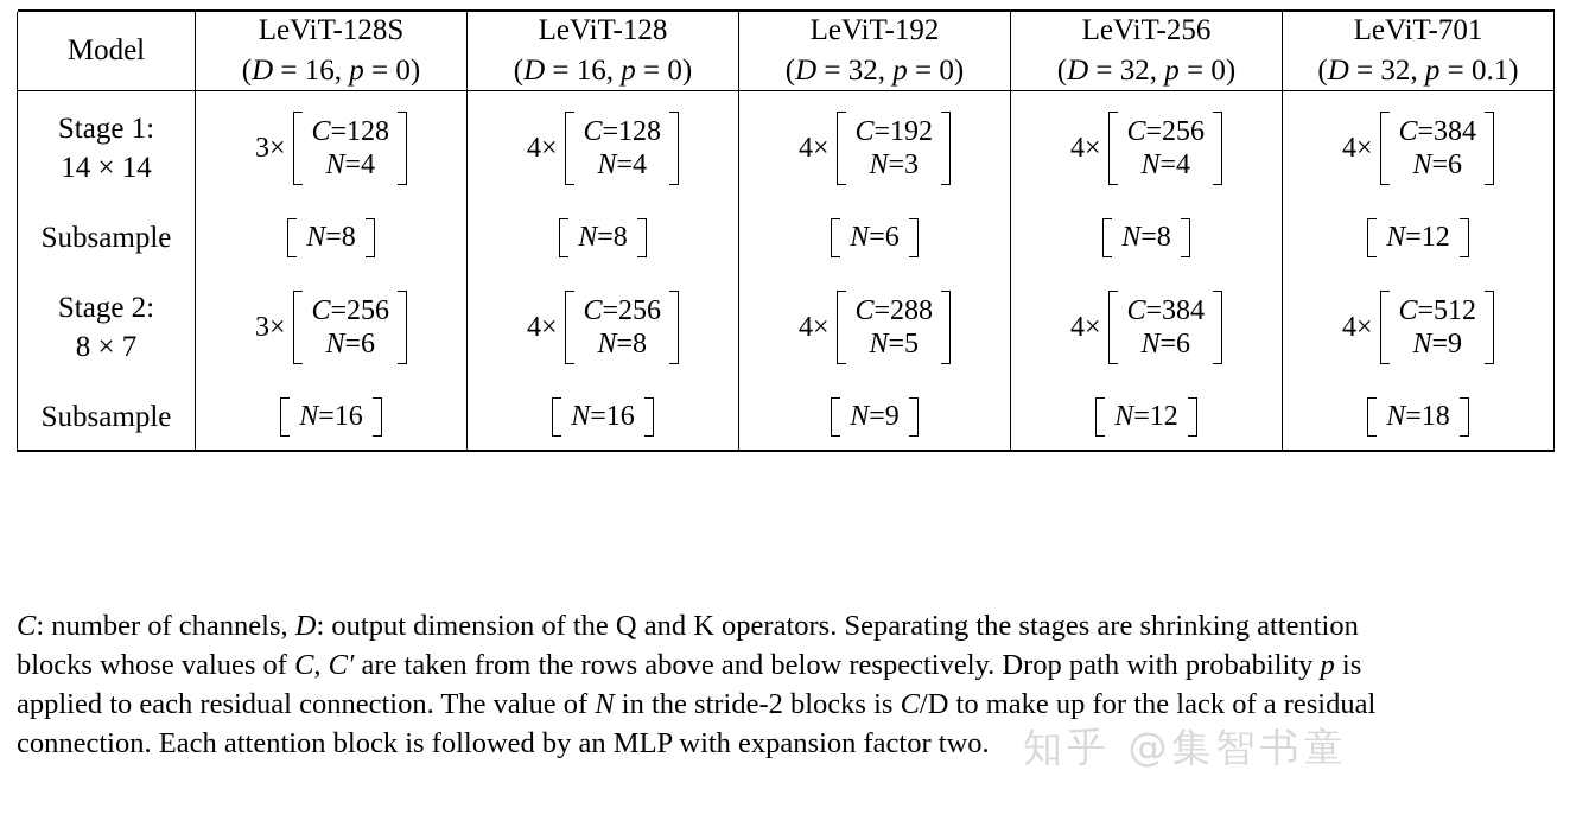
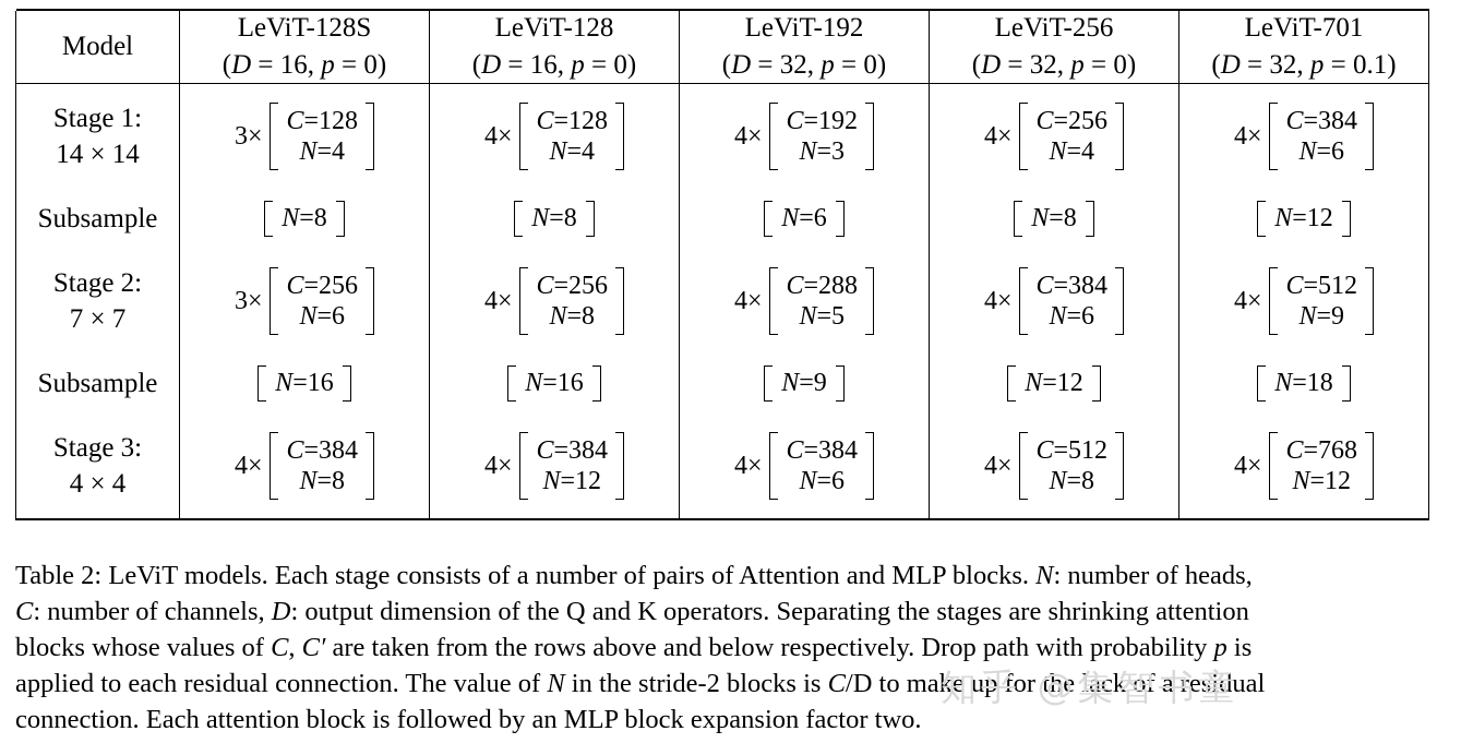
  Model	LeViT-128S(D = 16, p = 0)	LeViT-128(D = 16, p = 0)	LeViT-192(D = 32, p = 0)	LeViT-256(D = 32, p = 0)	LeViT-701(D = 32, p = 0.1)
  Stage 1:14 × 14	3×C=128N=4	4×C=128N=4	4×C=192N=3	4×C=256N=4	4×C=384N=6
  Subsample	N=8	N=8	N=6	N=8	N=12
- Stage 2:8 × 7	3×C=256N=6	4×C=256N=8	4×C=288N=5	4×C=384N=6	4×C=512N=9
+ Stage 2:7 × 7	3×C=256N=6	4×C=256N=8	4×C=288N=5	4×C=384N=6	4×C=512N=9
  Subsample	N=16	N=16	N=9	N=12	N=18
+ Stage 3:4 × 4	4×C=384N=8	4×C=384N=12	4×C=384N=6	4×C=512N=8	4×C=768N=12
+ Table 2: LeViT models. Each stage consists of a number of pairs of Attention and MLP blocks. N: number of heads,
  C: number of channels, D: output dimension of the Q and K operators. Separating the stages are shrinking attention
  blocks whose values of C, C′ are taken from the rows above and below respectively. Drop path with probability p is
  applied to each residual connection. The value of N in the stride-2 blocks is C/D to make up for the lack of a residual
- connection. Each attention block is followed by an MLP with expansion factor two.
+ connection. Each attention block is followed by an MLP block expansion factor two.
  知乎 @集智书童
